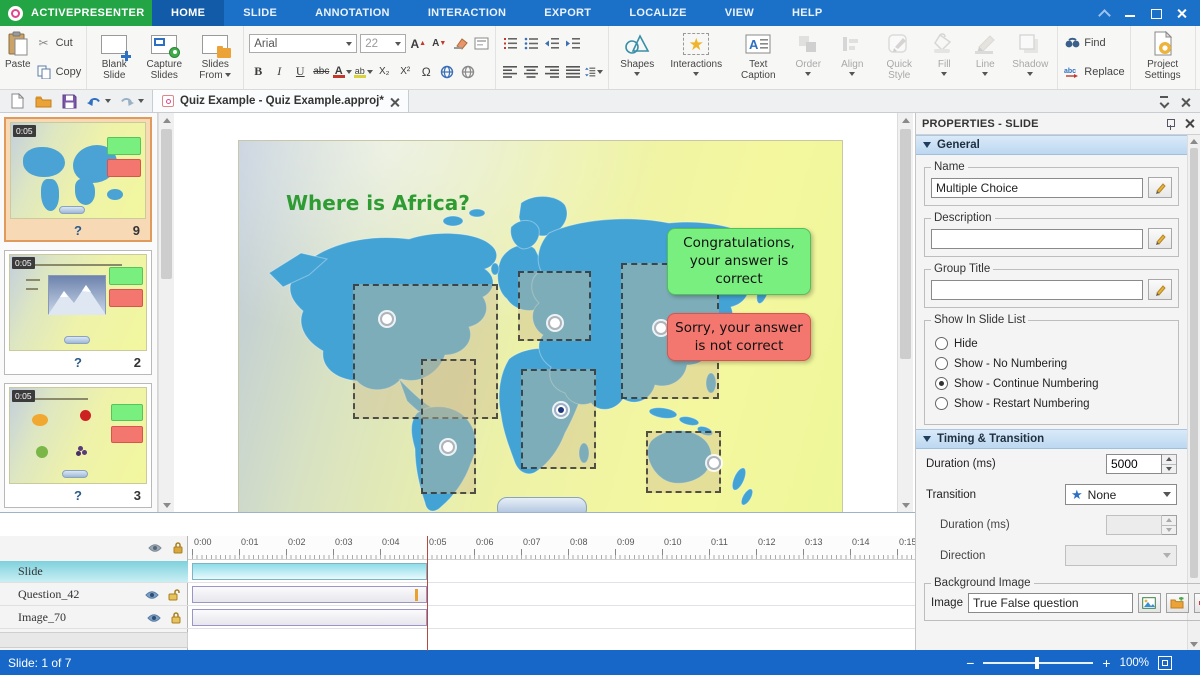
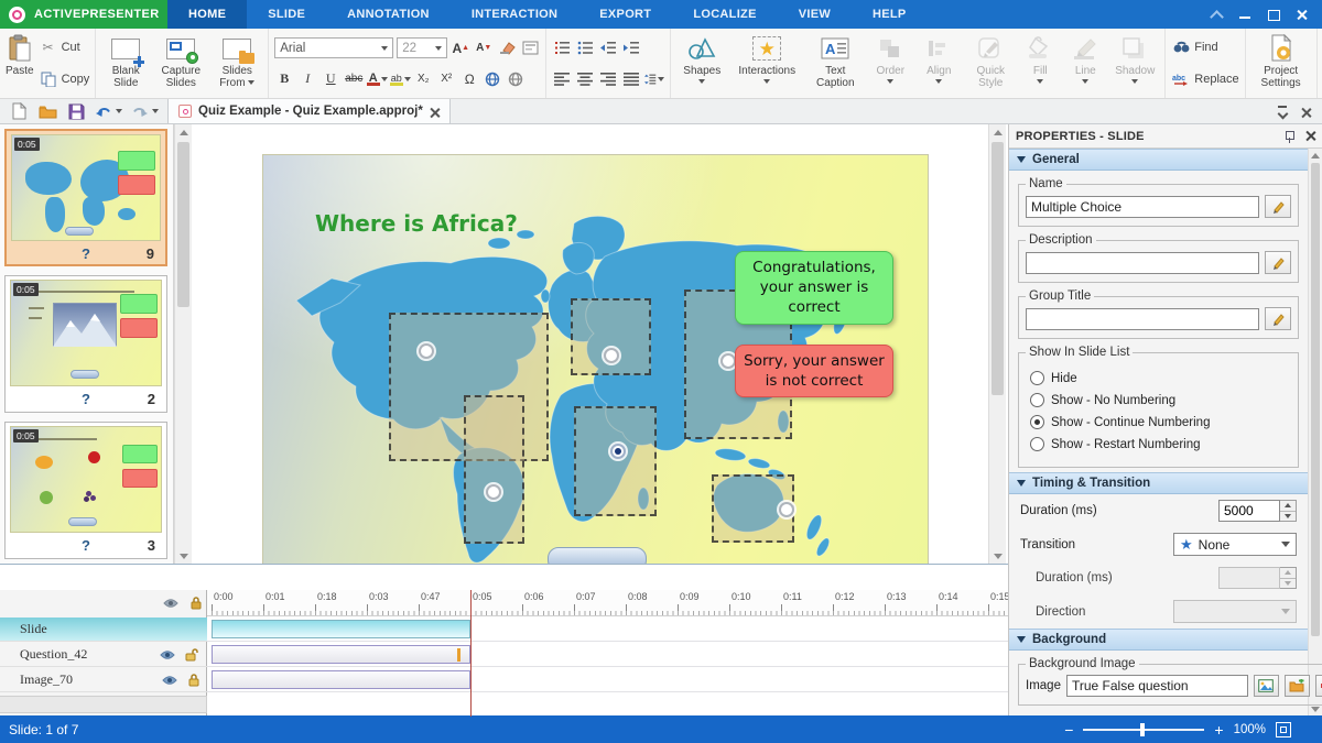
  ACTIVEPRESENTER
  HOME
  SLIDE
  ANNOTATION
  INTERACTION
  EXPORT
  LOCALIZE
  VIEW
  HELP
  Paste
  ✂
  Cut
  Copy
  Blank Slide
  Capture Slides
  Slides From
  Arial
  22
  A
  A
  B
  I
  U
  abc
  A
  ab
  X₂
  X²
  Ω
  Shapes
  ★
  Interactions
  A
  Text Caption
  Order
  Align
  Quick Style
  Fill
  Line
  Shadow
  Find
  Replace
  Project Settings
  Quiz Example - Quiz Example.approj*
  0:05
  ?
  9
  0:05
  ?
  2
  0:05
  ?
  3
  Where is Africa?
  Congratulations, your answer is correct
  Sorry, your answer is not correct
  PROPERTIES - SLIDE
  General
  Name
  Multiple Choice
  Description
  Group Title
  Show In Slide List
  Hide
  Show - No Numbering
  Show - Continue Numbering
  Show - Restart Numbering
  Timing & Transition
  Duration (ms)
  5000
  Transition
  ★
  None
  Duration (ms)
  Direction
+ Background
  Background Image
  Image
  True False question
  0:00
  0:01
- 0:02
+ 0:18
  0:03
- 0:04
+ 0:47
  0:05
  0:06
  0:07
  0:08
  0:09
  0:10
  0:11
  0:12
  0:13
  0:14
  0:15
  Slide
  Question_42
  Image_70
  Slide: 1 of 7
  −
  +
  100%
